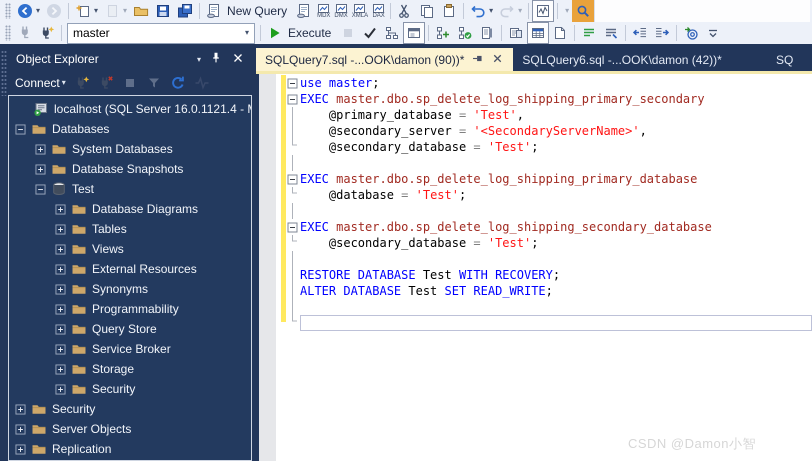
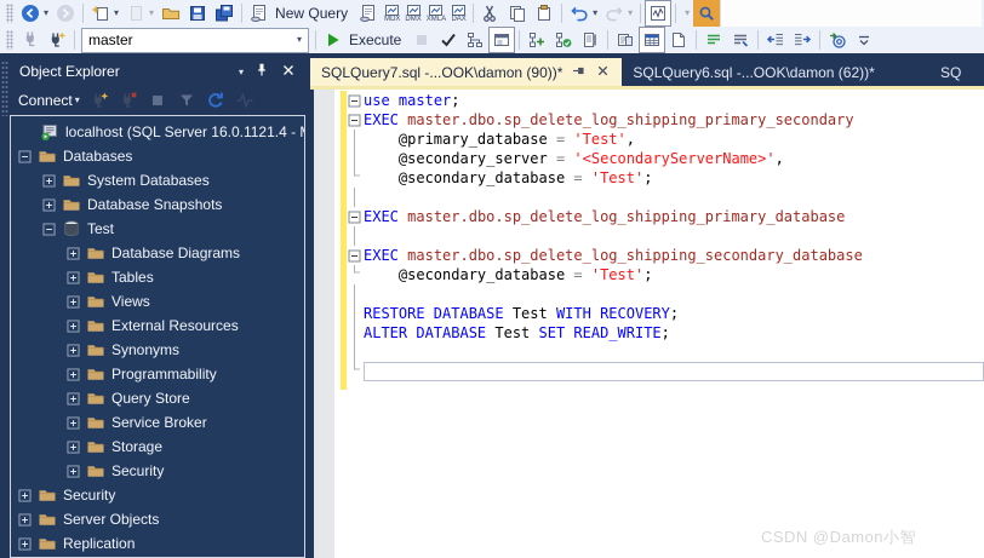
  ▾
  ▾
  ▾
  New Query
  ▾
  ▾
  ▾
  master
  ▾
  Execute
  Object Explorer
  ▾
  Connect
  ▾
  localhost (SQL Server 16.0.1121.4 -
  Databases
  System Databases
  Database Snapshots
  Test
  Database Diagrams
  Tables
  Views
  External Resources
  Synonyms
  Programmability
  Query Store
  Service Broker
  Storage
  Security
  Security
  Server Objects
  Replication
  SQLQuery7.sql -...OOK\damon (90))*
- SQLQuery6.sql -...OOK\damon (42))*
+ SQLQuery6.sql -...OOK\damon (62))*
  SQ
  use master;
  EXEC master.dbo.sp_delete_log_shipping_primary_secondary
  @primary_database = 'Test',
  @secondary_server = '<SecondaryServerName>',
  @secondary_database = 'Test';
  EXEC master.dbo.sp_delete_log_shipping_primary_database
- @database = 'Test';
  EXEC master.dbo.sp_delete_log_shipping_secondary_database
  @secondary_database = 'Test';
  RESTORE DATABASE Test WITH RECOVERY;
  ALTER DATABASE Test SET READ_WRITE;
  CSDN @Damon小智
